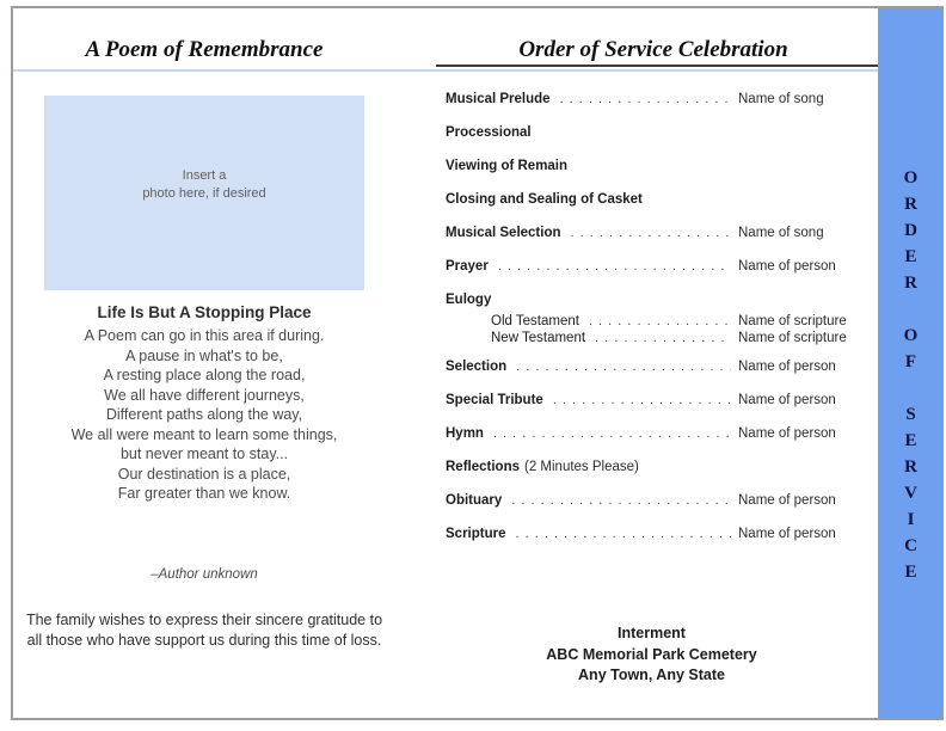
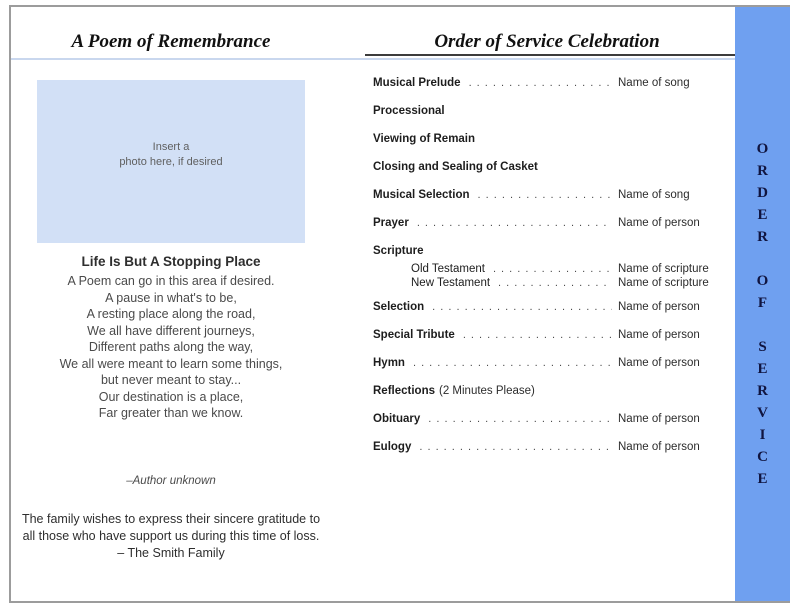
  A Poem of Remembrance
  Order of Service Celebration
  Insert a
  photo here, if desired
  Life Is But A Stopping Place
- A Poem can go in this area if during.
+ A Poem can go in this area if desired.
  A pause in what's to be,
  A resting place along the road,
  We all have different journeys,
  Different paths along the way,
  We all were meant to learn some things,
  but never meant to stay...
  Our destination is a place,
  Far greater than we know.
  –Author unknown
  The family wishes to express their sincere gratitude to
  all those who have support us during this time of loss.
+ – The Smith Family
  Musical Prelude
  Name of song
  Processional
  Viewing of Remain
  Closing and Sealing of Casket
  Musical Selection
  Name of song
  Prayer
  Name of person
- Eulogy
+ Scripture
  Old Testament
  Name of scripture
  New Testament
  Name of scripture
  Selection
  Name of person
  Special Tribute
  Name of person
  Hymn
  Name of person
  Reflections
  (2 Minutes Please)
  Obituary
  Name of person
- Scripture
+ Eulogy
  Name of person
- Interment
- ABC Memorial Park Cemetery
- Any Town, Any State
  O
  R
  D
  E
  R
  O
  F
  S
  E
  R
  V
  I
  C
  E
